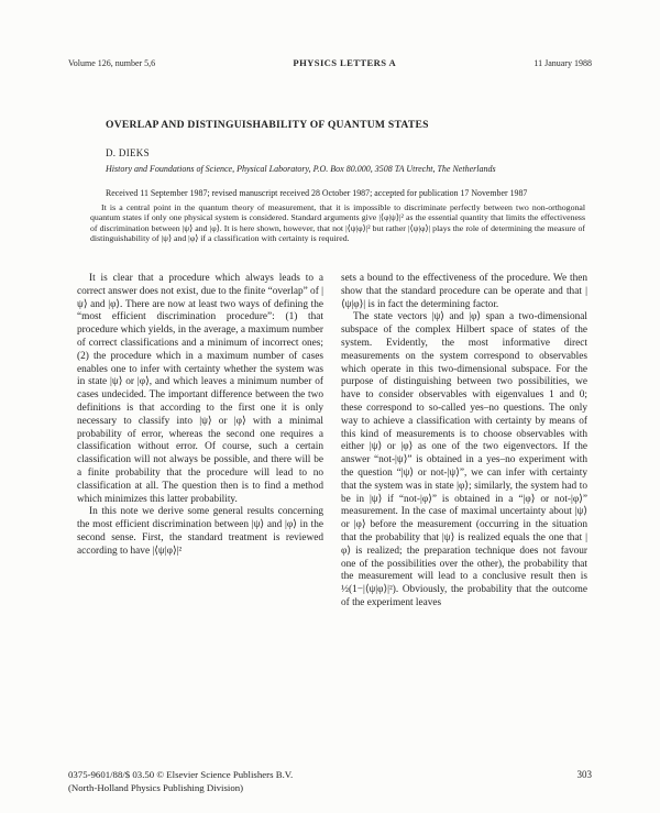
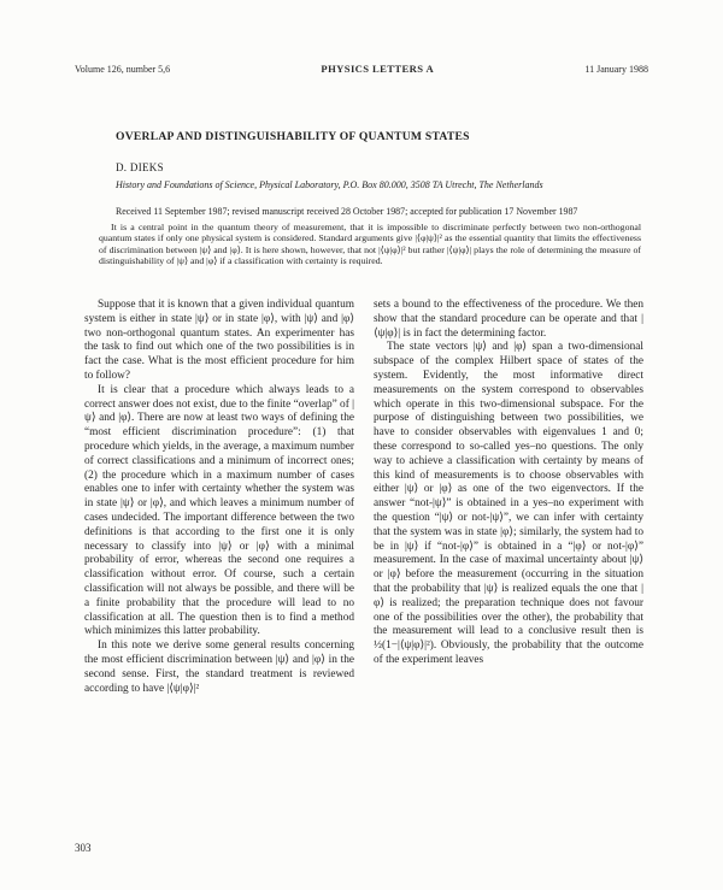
  Volume 126, number 5,6
  PHYSICS LETTERS A
  11 January 1988
  OVERLAP AND DISTINGUISHABILITY OF QUANTUM STATES
  D. DIEKS
  History and Foundations of Science, Physical Laboratory, P.O. Box 80.000, 3508 TA Utrecht, The Netherlands
  Received 11 September 1987; revised manuscript received 28 October 1987; accepted for publication 17 November 1987
  It is a central point in the quantum theory of measurement, that it is impossible to discriminate perfectly between two non-orthogonal quantum states if only one physical system is considered. Standard arguments give |⟨φ|ψ⟩|² as the essential quantity that limits the effectiveness of discrimination between |ψ⟩ and |φ⟩. It is here shown, however, that not |⟨ψ|φ⟩|² but rather |⟨ψ|φ⟩| plays the role of determining the measure of distinguishability of |ψ⟩ and |φ⟩ if a classification with certainty is required.
+ Suppose that it is known that a given individual quantum system is either in state |ψ⟩ or in state |φ⟩, with |ψ⟩ and |φ⟩ two non-orthogonal quantum states. An experimenter has the task to find out which one of the two possibilities is in fact the case. What is the most efficient procedure for him to follow?
  It is clear that a procedure which always leads to a correct answer does not exist, due to the finite “overlap” of |ψ⟩ and |φ⟩. There are now at least two ways of defining the “most efficient discrimination procedure”: (1) that procedure which yields, in the average, a maximum number of correct classifications and a minimum of incorrect ones; (2) the procedure which in a maximum number of cases enables one to infer with certainty whether the system was in state |ψ⟩ or |φ⟩, and which leaves a minimum number of cases undecided. The important difference between the two definitions is that according to the first one it is only necessary to classify into |ψ⟩ or |φ⟩ with a minimal probability of error, whereas the second one requires a classification without error. Of course, such a certain classification will not always be possible, and there will be a finite probability that the procedure will lead to no classification at all. The question then is to find a method which minimizes this latter probability.
  In this note we derive some general results concerning the most efficient discrimination between |ψ⟩ and |φ⟩ in the second sense. First, the standard treatment is reviewed according to have |⟨ψ|φ⟩|²
  sets a bound to the effectiveness of the procedure. We then show that the standard procedure can be operate and that |⟨ψ|φ⟩| is in fact the determining factor.
  The state vectors |ψ⟩ and |φ⟩ span a two-dimensional subspace of the complex Hilbert space of states of the system. Evidently, the most informative direct measurements on the system correspond to observables which operate in this two-dimensional subspace. For the purpose of distinguishing between two possibilities, we have to consider observables with eigenvalues 1 and 0; these correspond to so-called yes–no questions. The only way to achieve a classification with certainty by means of this kind of measurements is to choose observables with either |ψ⟩ or |φ⟩ as one of the two eigenvectors. If the answer “not-|ψ⟩” is obtained in a yes–no experiment with the question “|ψ⟩ or not-|ψ⟩”, we can infer with certainty that the system was in state |φ⟩; similarly, the system had to be in |ψ⟩ if “not-|φ⟩” is obtained in a “|φ⟩ or not-|φ⟩” measurement. In the case of maximal uncertainty about |ψ⟩ or |φ⟩ before the measurement (occurring in the situation that the probability that |ψ⟩ is realized equals the one that |φ⟩ is realized; the preparation technique does not favour one of the possibilities over the other), the probability that the measurement will lead to a conclusive result then is ½(1−|⟨ψ|φ⟩|²). Obviously, the probability that the outcome of the experiment leaves
- 0375-9601/88/$ 03.50 © Elsevier Science Publishers B.V.
- (North-Holland Physics Publishing Division)
  303
